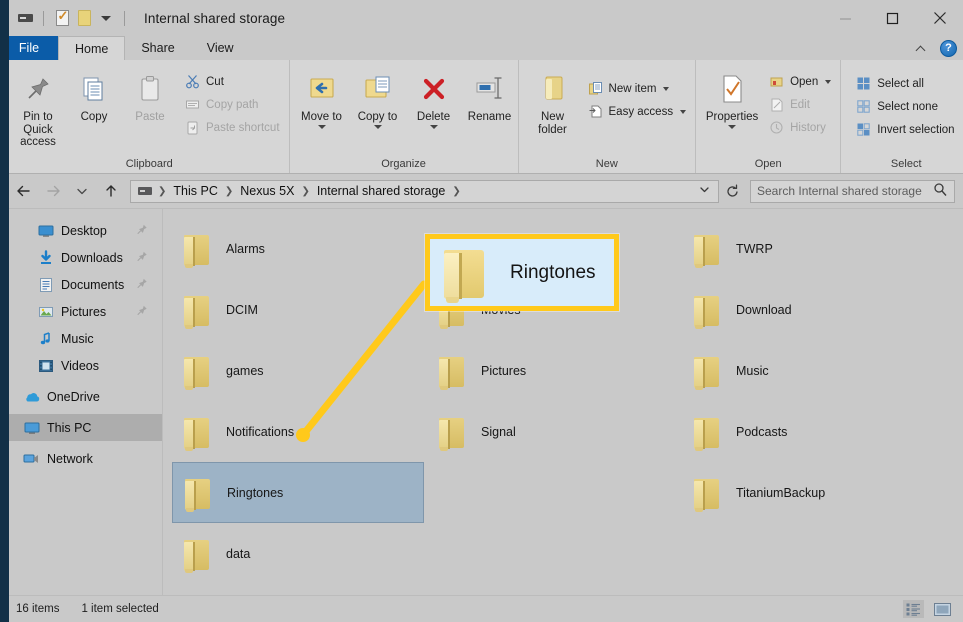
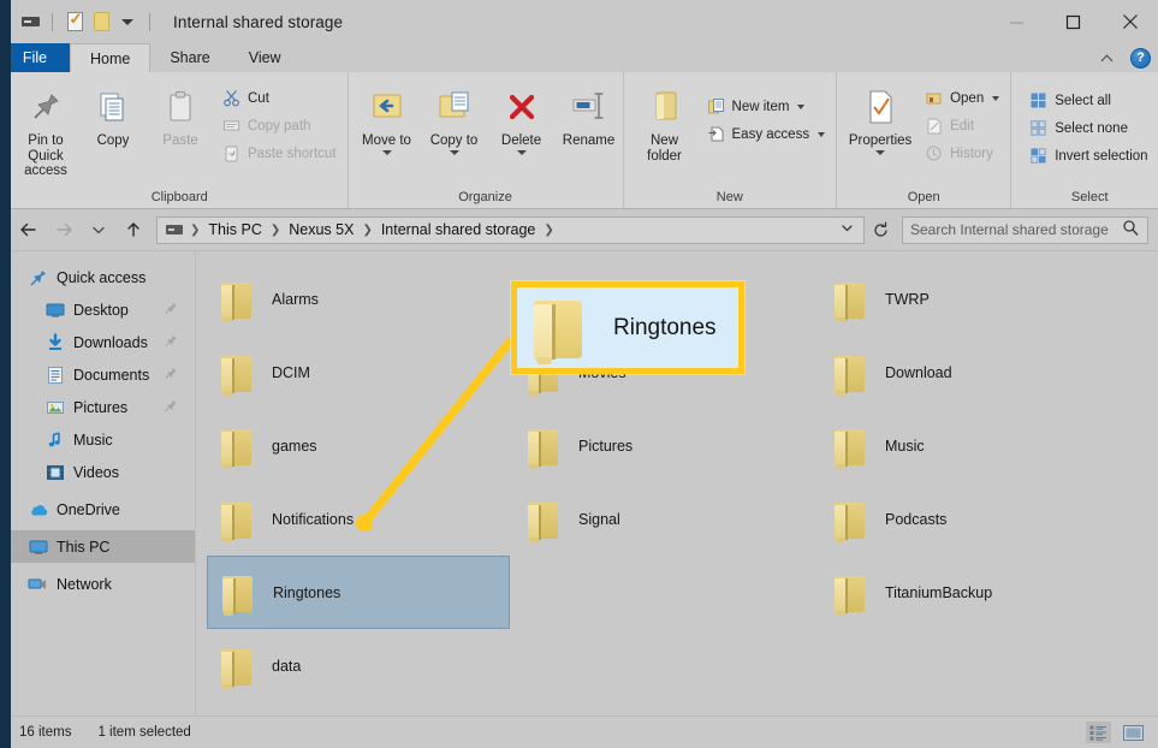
  Internal shared storage
  File
  Home
  Share
  View
  ?
  Pin to Quick access
  Copy
  Paste
  Cut
  Copy path
  Paste shortcut
  Clipboard
  Move to
  Copy to
  Delete
  Rename
  Organize
  New folder
  New item
  Easy access
  New
  Properties
  Open
  Edit
  History
  Open
  Select all
  Select none
  Invert selection
  Select
  ❯
  This PC
  ❯
  Nexus 5X
  ❯
  Internal shared storage
  ❯
  Search Internal shared storage
+ Quick access
  Desktop
  Downloads
  Documents
  Pictures
  Music
  Videos
  OneDrive
  This PC
  Network
  Alarms
  DCIM
  games
  Notifications
  Ringtones
  data
  Pictures
  Signal
  TWRP
  Download
  Music
  Podcasts
  TitaniumBackup
  16 items
  1 item selected
  Ringtones
